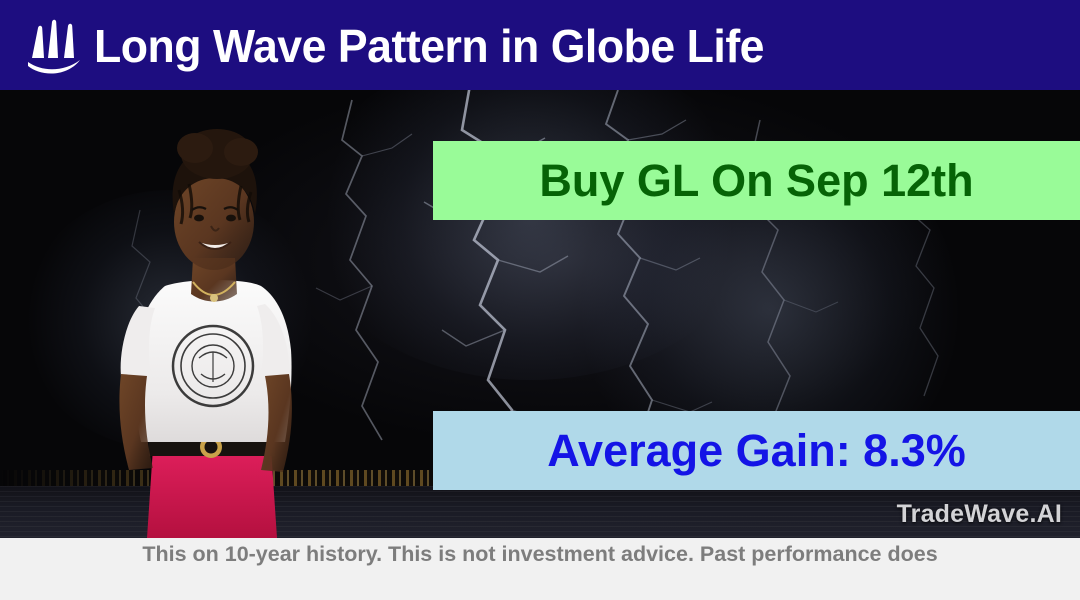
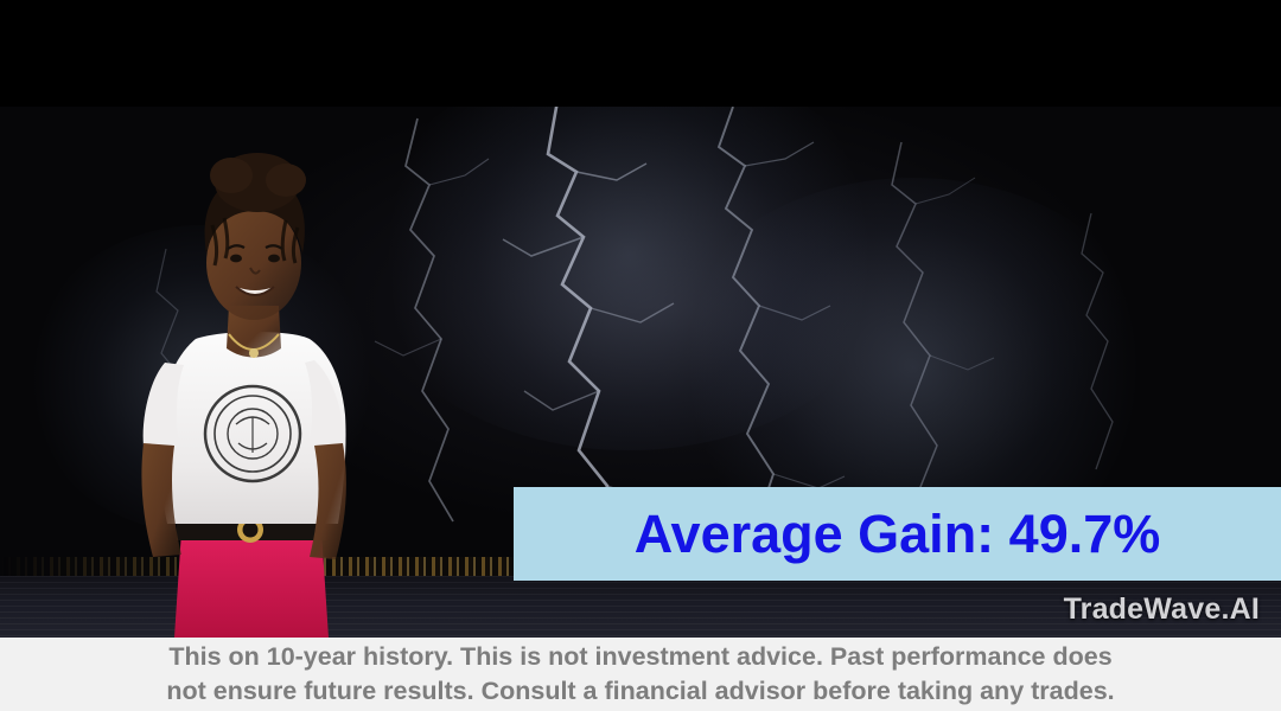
- Long Wave Pattern in Globe Life
- Buy GL On Sep 12th
- Average Gain: 8.3%
+ Average Gain: 49.7%
  TradeWave.AI
  This on 10-year history. This is not investment advice. Past performance does
+ not ensure future results. Consult a financial advisor before taking any trades.
